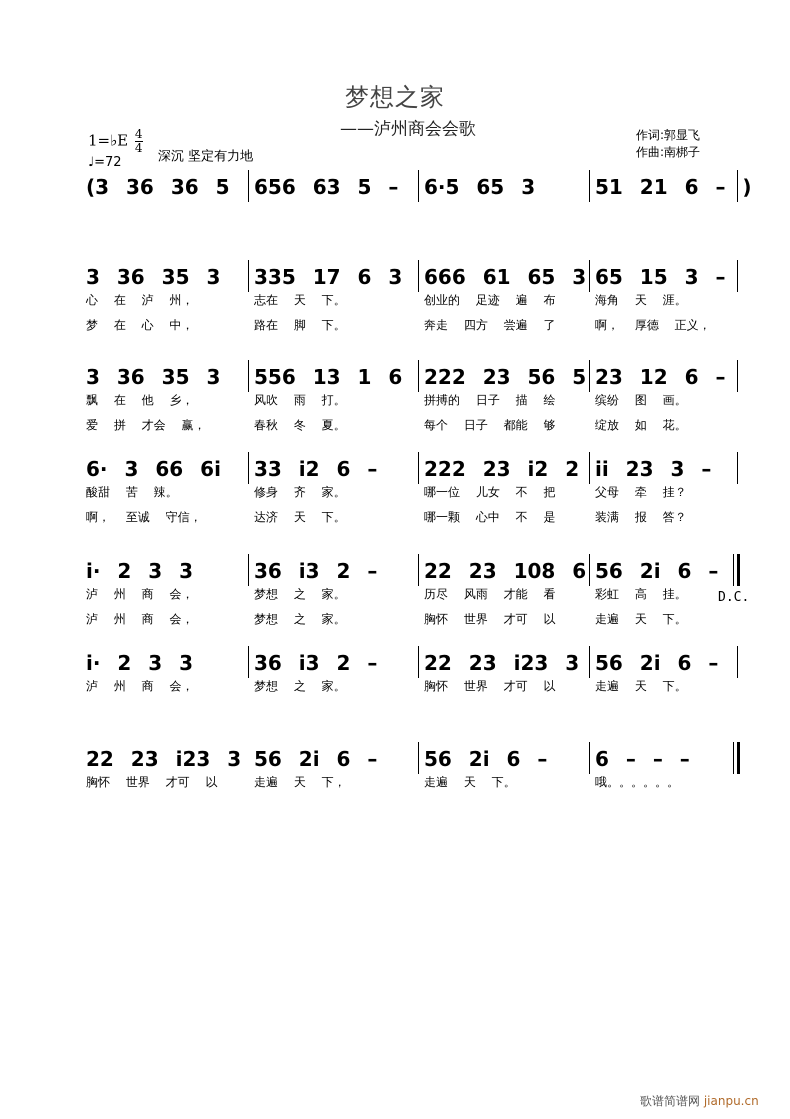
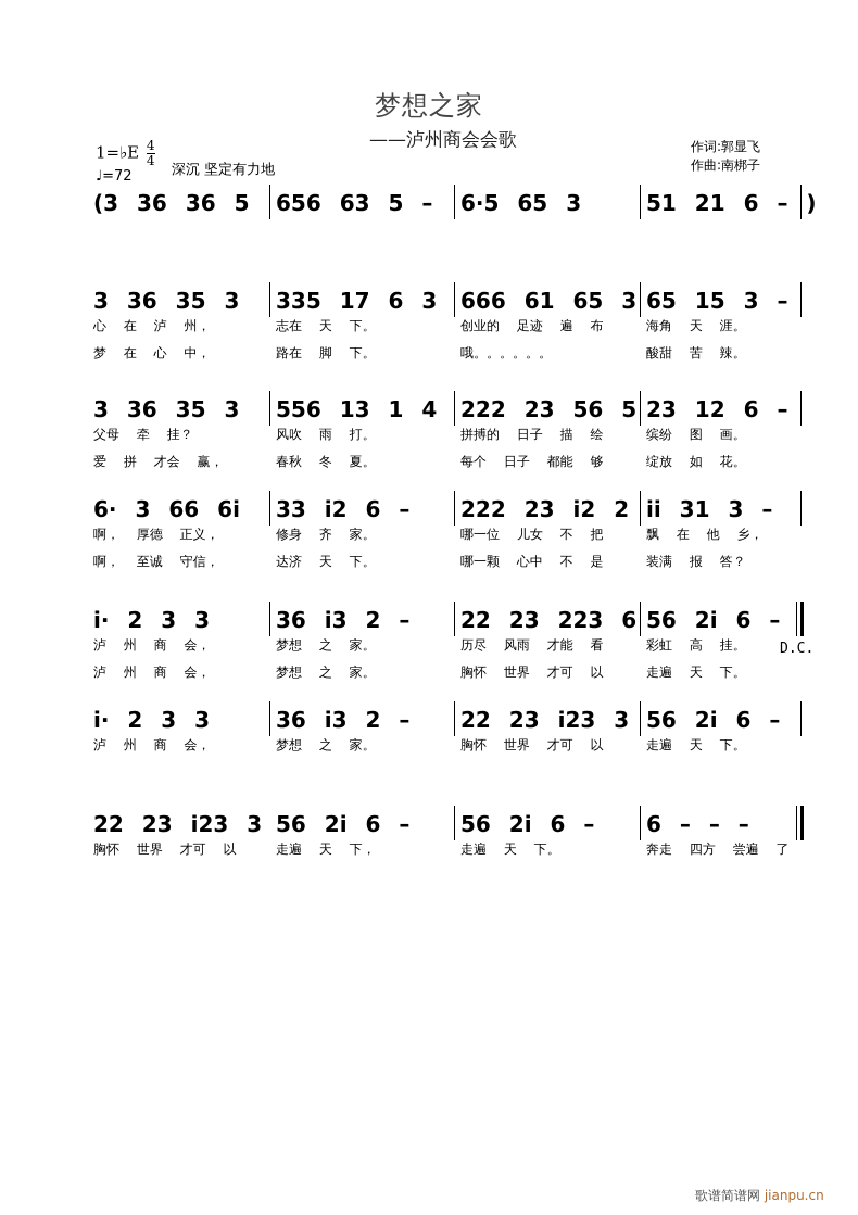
  梦想之家
  ——泸州商会会歌
  1=♭E
  4
  4
  ♩=72
  深沉 坚定有力地
  作词:郭显飞
  作曲:南梆子
  (3 36 36 5
  656 63 5 –
  6·5 65 3
  51 21 6 – )
  3 36 35 3
  335 17 6 3
  666 61 65 3
  65 15 3 –
  心 在 泸 州，
  志在 天 下。
  创业的 足迹 遍 布
  海角 天 涯。
  梦 在 心 中，
  路在 脚 下。
- 奔走 四方 尝遍 了
+ 哦。。。。。。
- 啊， 厚德 正义，
+ 酸甜 苦 辣。
  3 36 35 3
- 556 13 1 6
+ 556 13 1 4
  222 23 56 5
  23 12 6 –
- 飘 在 他 乡，
+ 父母 牵 挂？
  风吹 雨 打。
  拼搏的 日子 描 绘
  缤纷 图 画。
  爱 拼 才会 赢，
  春秋 冬 夏。
  每个 日子 都能 够
  绽放 如 花。
  6· 3 66 6i
  33 i2 6 –
  222 23 i2 2
- ii 23 3 –
+ ii 31 3 –
- 酸甜 苦 辣。
+ 啊， 厚德 正义，
  修身 齐 家。
  哪一位 儿女 不 把
- 父母 牵 挂？
+ 飘 在 他 乡，
  啊， 至诚 守信，
  达济 天 下。
  哪一颗 心中 不 是
  装满 报 答？
  i· 2 3 3
  36 i3 2 –
- 22 23 108 6
+ 22 23 223 6
  56 2i 6 –
  泸 州 商 会，
  梦想 之 家。
  历尽 风雨 才能 看
  彩虹 高 挂。
  泸 州 商 会，
  梦想 之 家。
  胸怀 世界 才可 以
  走遍 天 下。
  D.C.
  i· 2 3 3
  36 i3 2 –
  22 23 i23 3
  56 2i 6 –
  泸 州 商 会，
  梦想 之 家。
  胸怀 世界 才可 以
  走遍 天 下。
  22 23 i23 3
  56 2i 6 –
  56 2i 6 –
  6 – – –
  胸怀 世界 才可 以
  走遍 天 下，
  走遍 天 下。
- 哦。。。。。。
+ 奔走 四方 尝遍 了
  歌谱简谱网 jianpu.cn
